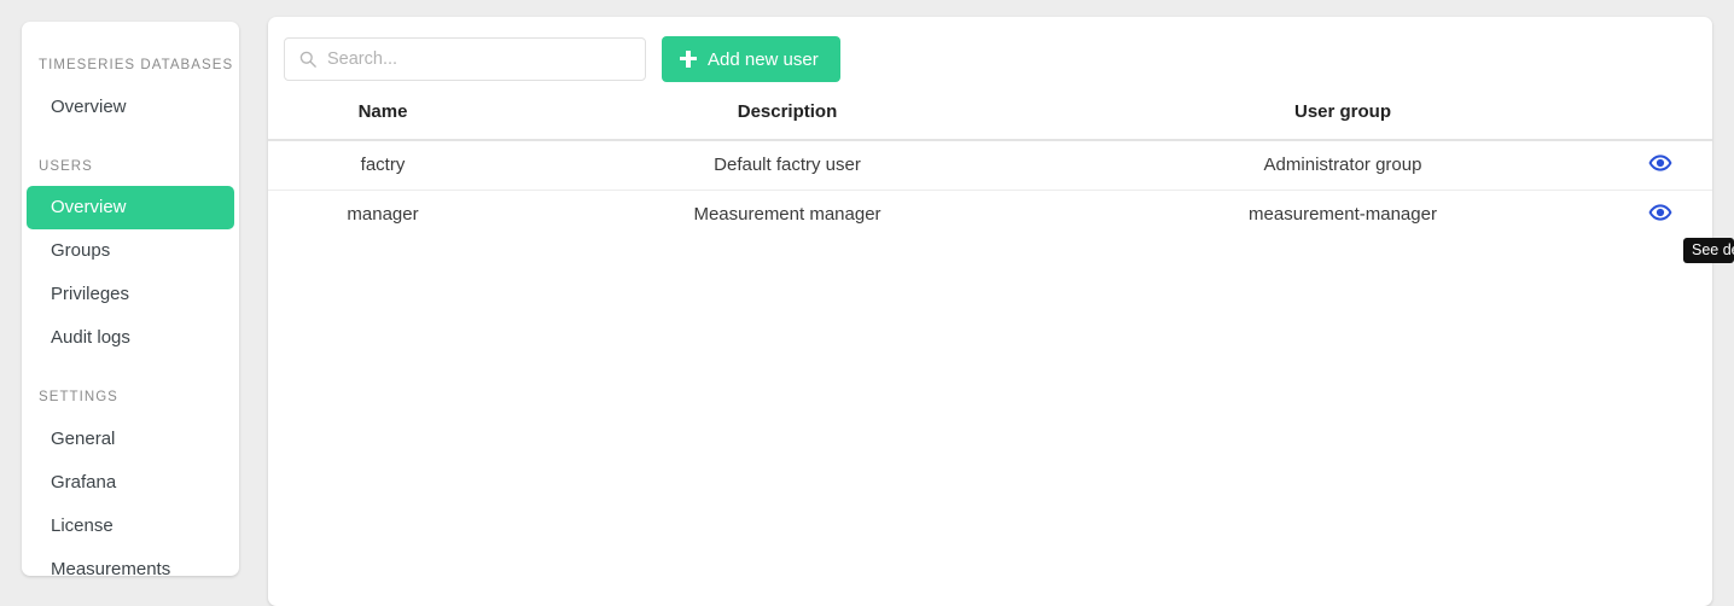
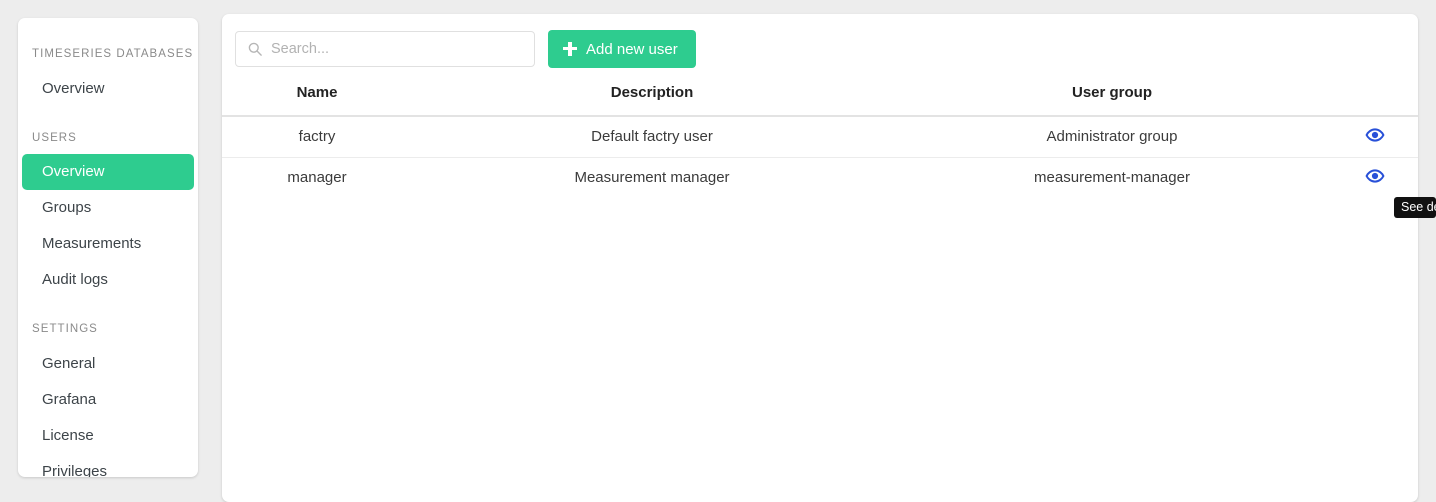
  TIMESERIES DATABASES
  Overview
  USERS
  Overview
  Groups
- Privileges
+ Measurements
  Audit logs
  SETTINGS
  General
  Grafana
  License
- Measurements
+ Privileges
  Search...
  Add new user
  Name	Description	User group
  factry	Default factry user	Administrator group
  manager	Measurement manager	measurement-manager
